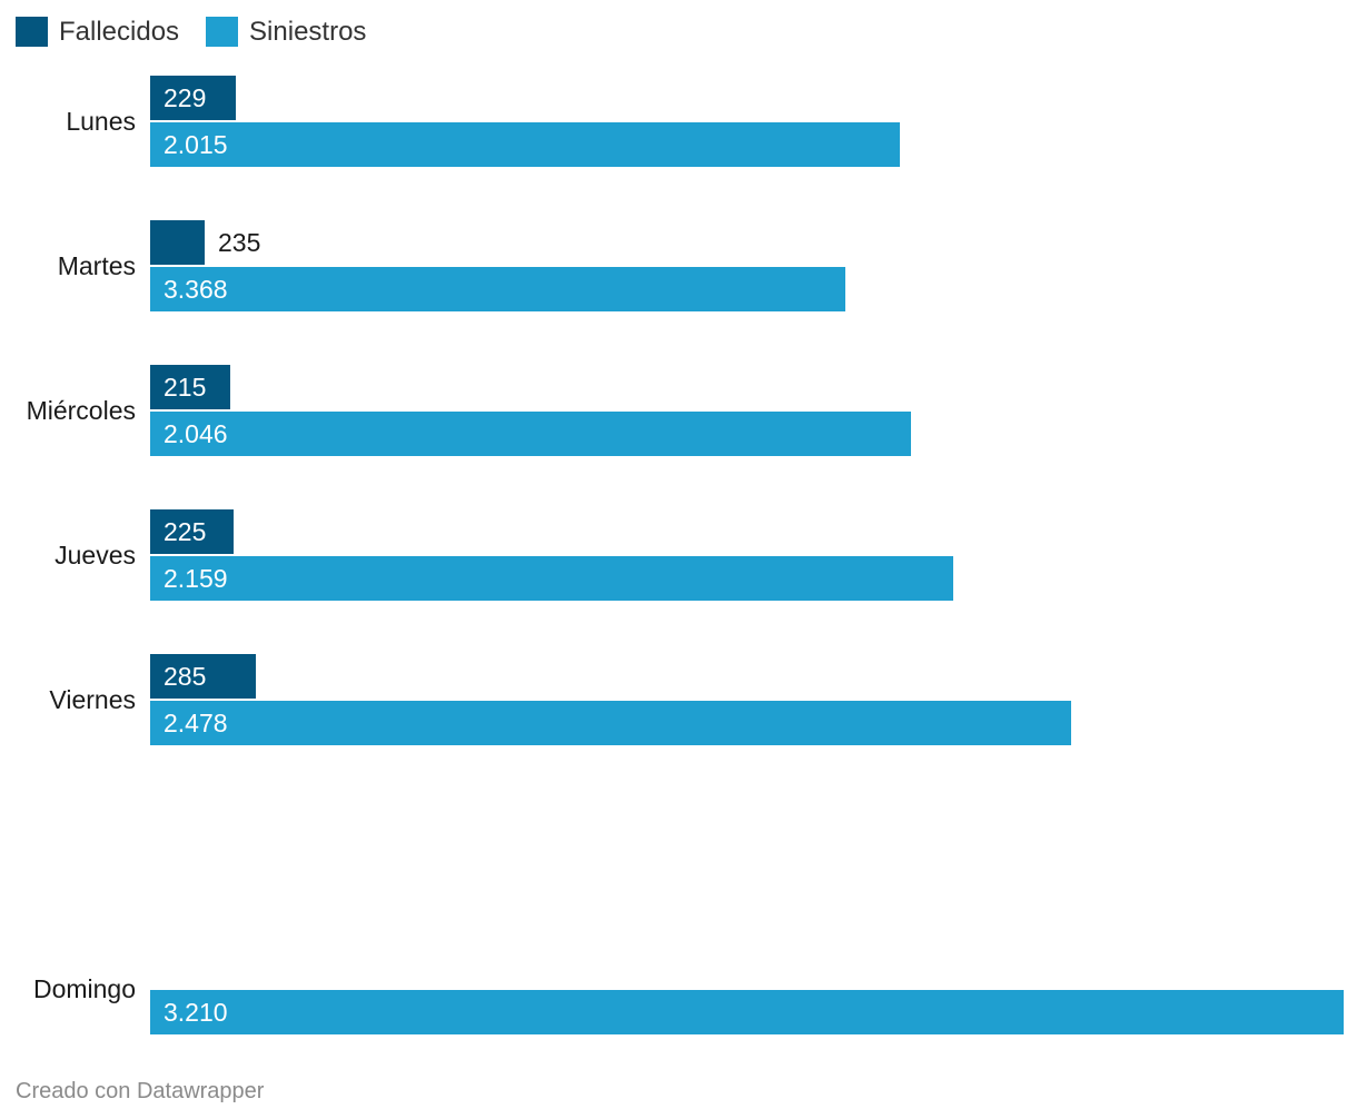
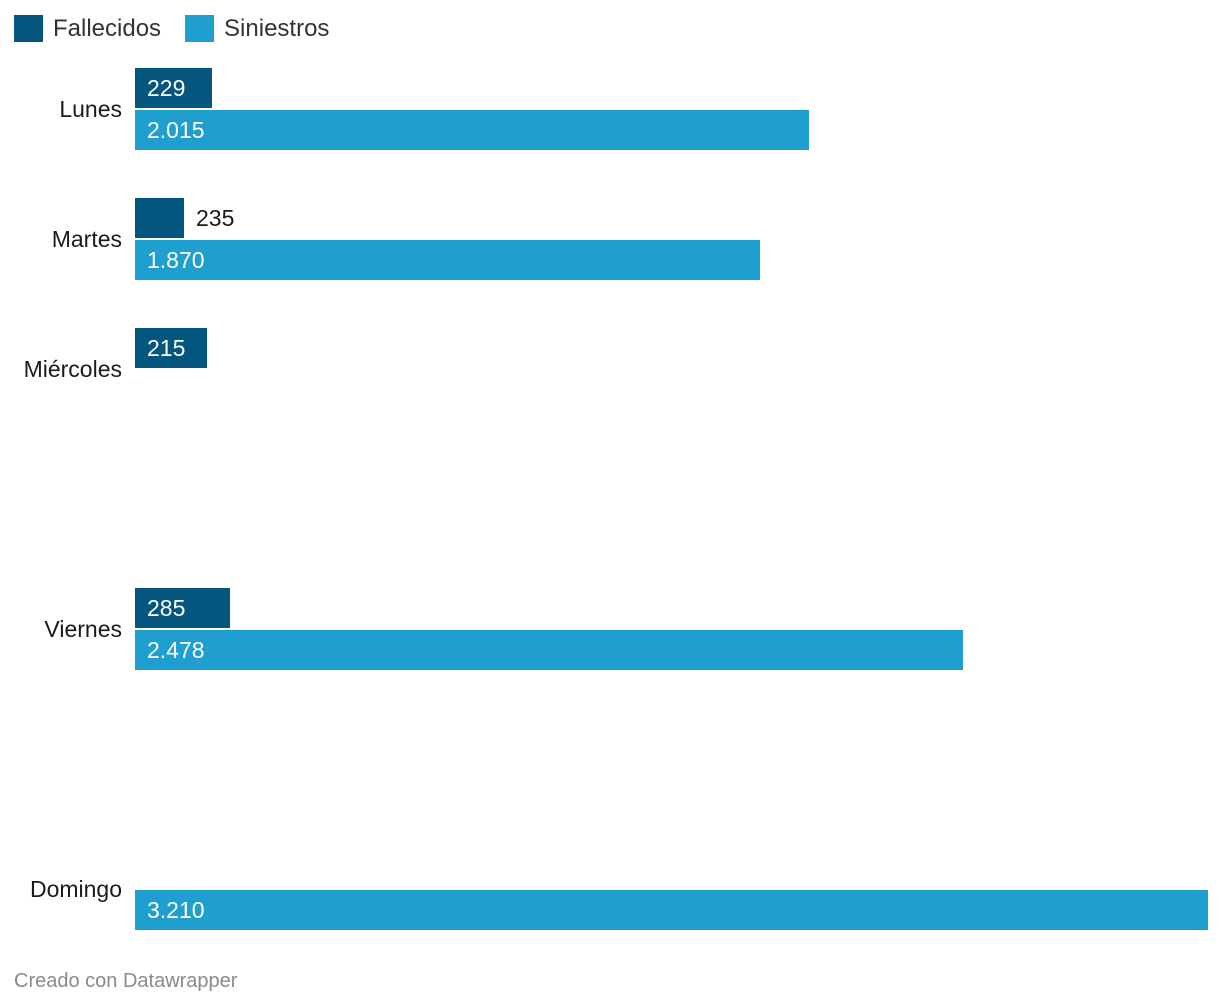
  Fallecidos
  Siniestros
  Lunes
  229
  2.015
  Martes
  235
- 3.368
+ 1.870
  Miércoles
  215
- 2.046
- Jueves
- 225
- 2.159
  Viernes
  285
  2.478
  Domingo
  3.210
  Creado con Datawrapper
